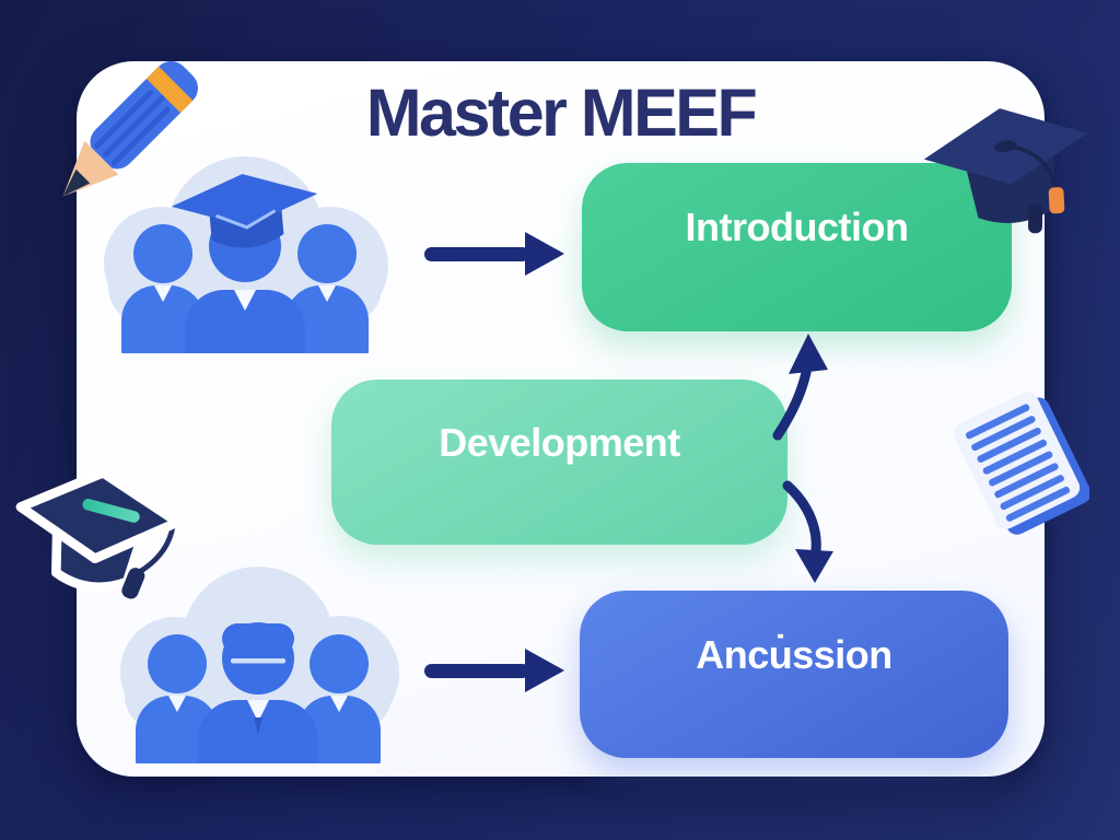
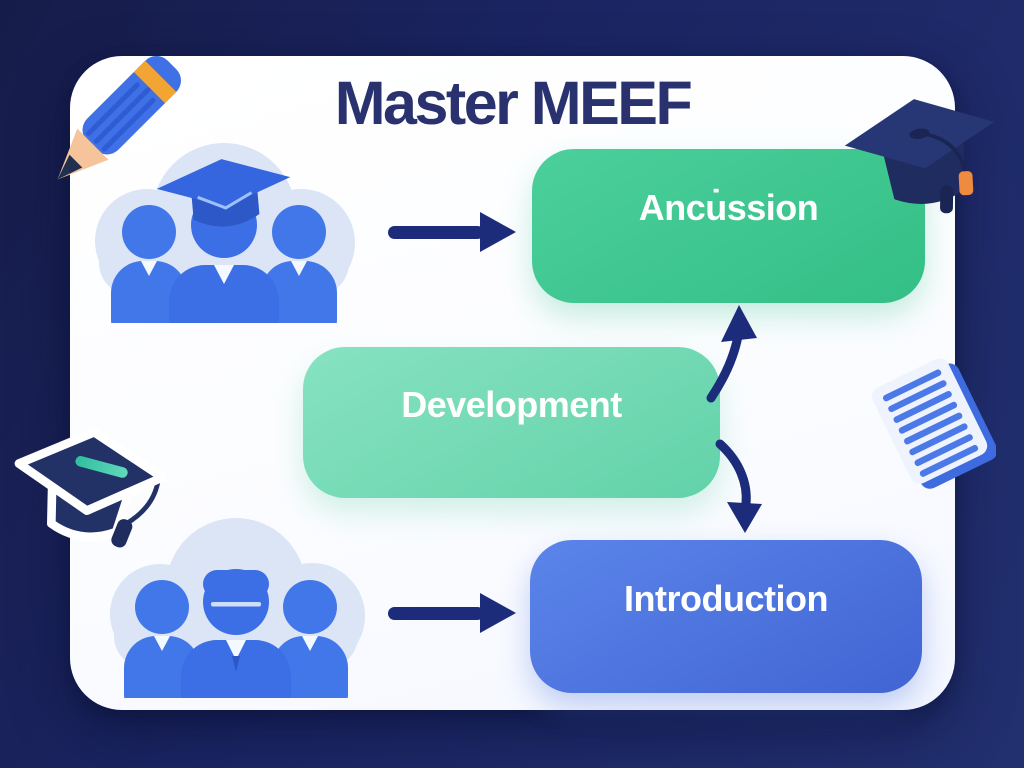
  Master MEEF
- Introduction
+ Ancu̇ssion
  Development
- Ancu̇ssion
+ Introduction
